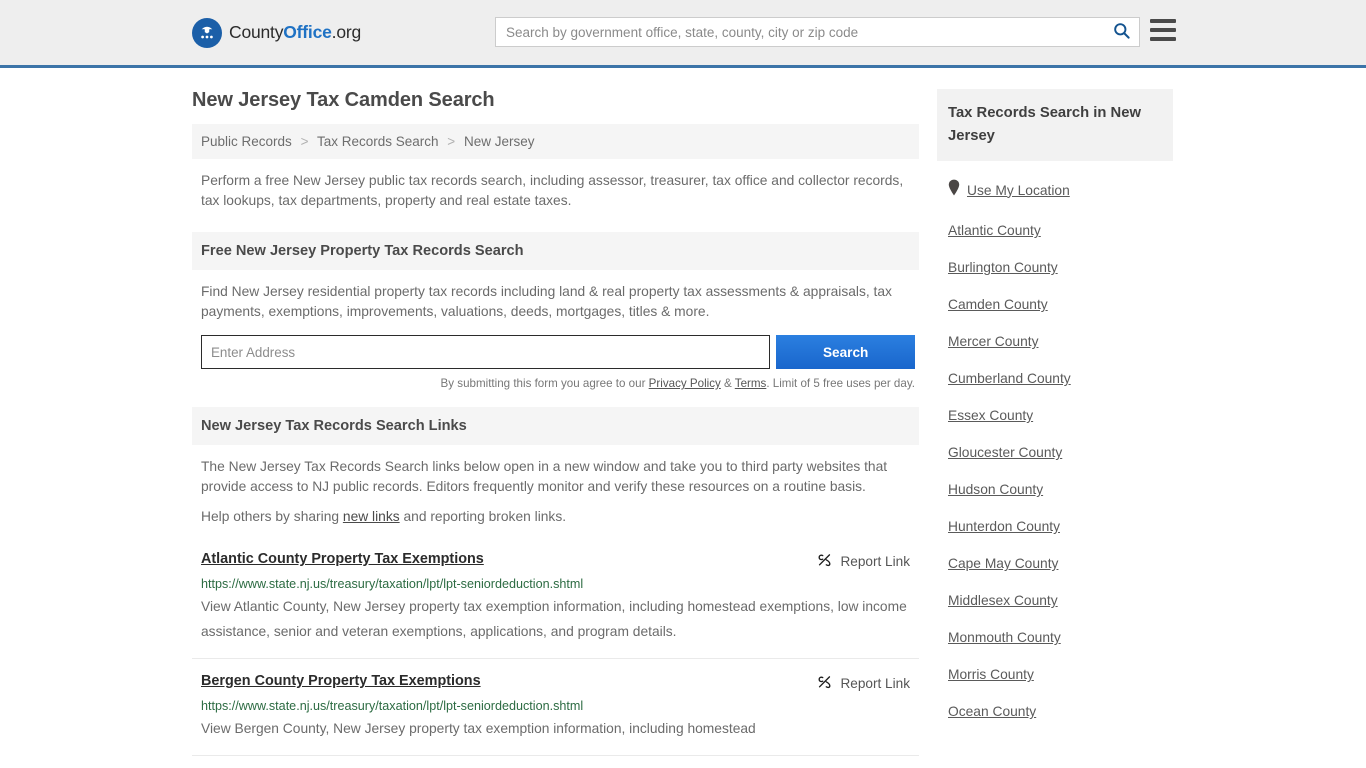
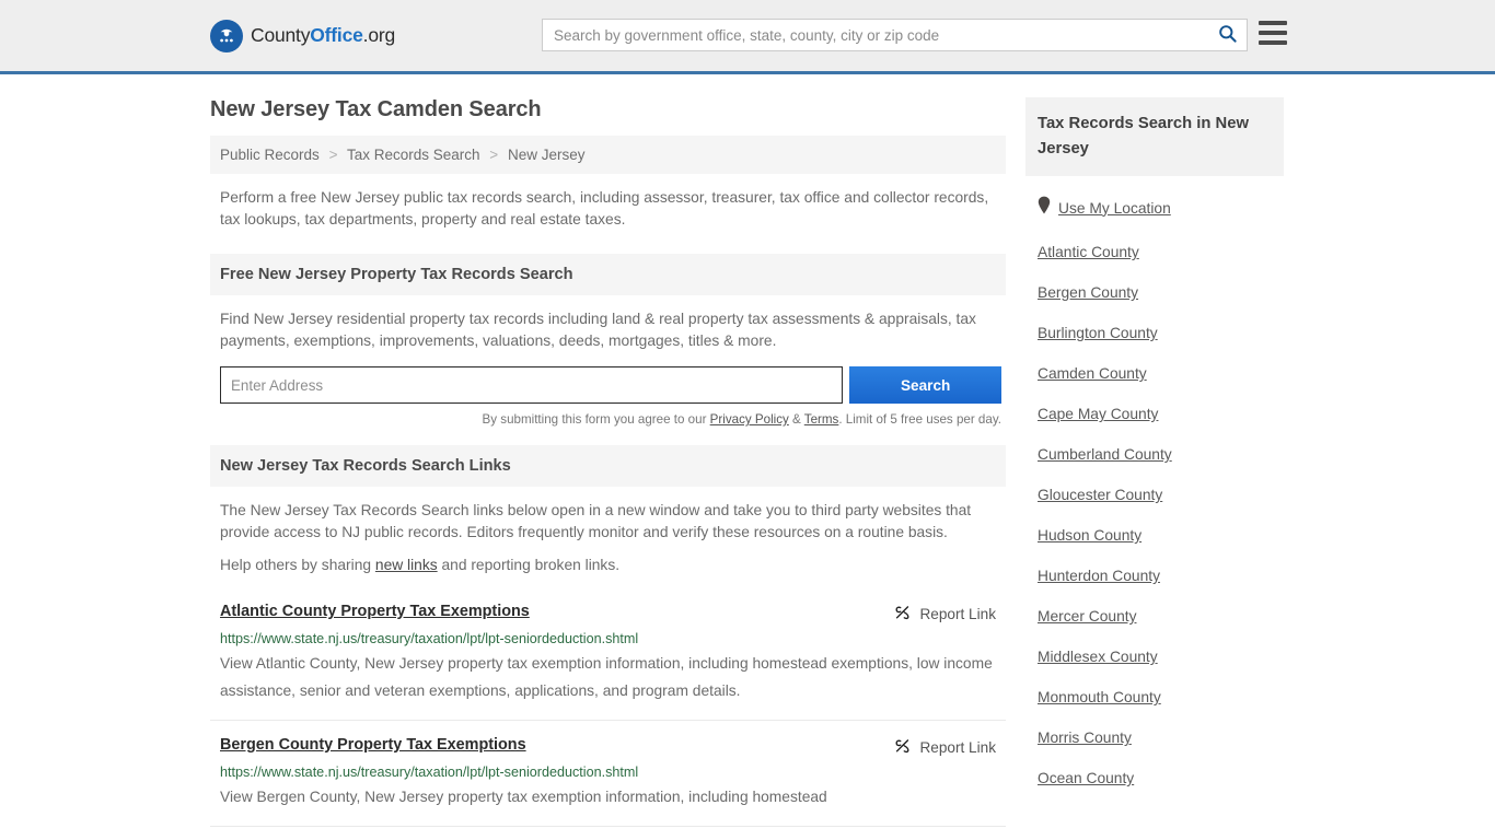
  CountyOffice.org
  Search by government office, state, county, city or zip code
  New Jersey Tax Camden Search
  Public Records > Tax Records Search > New Jersey
  Perform a free New Jersey public tax records search, including assessor, treasurer, tax office and collector records, tax lookups, tax departments, property and real estate taxes.
  Free New Jersey Property Tax Records Search
  Find New Jersey residential property tax records including land & real property tax assessments & appraisals, tax payments, exemptions, improvements, valuations, deeds, mortgages, titles & more.
  Enter Address
  Search
  By submitting this form you agree to our Privacy Policy & Terms. Limit of 5 free uses per day.
  New Jersey Tax Records Search Links
  The New Jersey Tax Records Search links below open in a new window and take you to third party websites that provide access to NJ public records. Editors frequently monitor and verify these resources on a routine basis.
  Help others by sharing new links and reporting broken links.
  Atlantic County Property Tax Exemptions
  Report Link
  https://www.state.nj.us/treasury/taxation/lpt/lpt-seniordeduction.shtml
  View Atlantic County, New Jersey property tax exemption information, including homestead exemptions, low income assistance, senior and veteran exemptions, applications, and program details.
  Bergen County Property Tax Exemptions
  Report Link
  https://www.state.nj.us/treasury/taxation/lpt/lpt-seniordeduction.shtml
  View Bergen County, New Jersey property tax exemption information, including homestead
  Tax Records Search in New Jersey
  Use My Location
  Atlantic County
+ Bergen County
  Burlington County
  Camden County
- Mercer County
+ Cape May County
  Cumberland County
- Essex County
  Gloucester County
  Hudson County
  Hunterdon County
- Cape May County
+ Mercer County
  Middlesex County
  Monmouth County
  Morris County
  Ocean County
